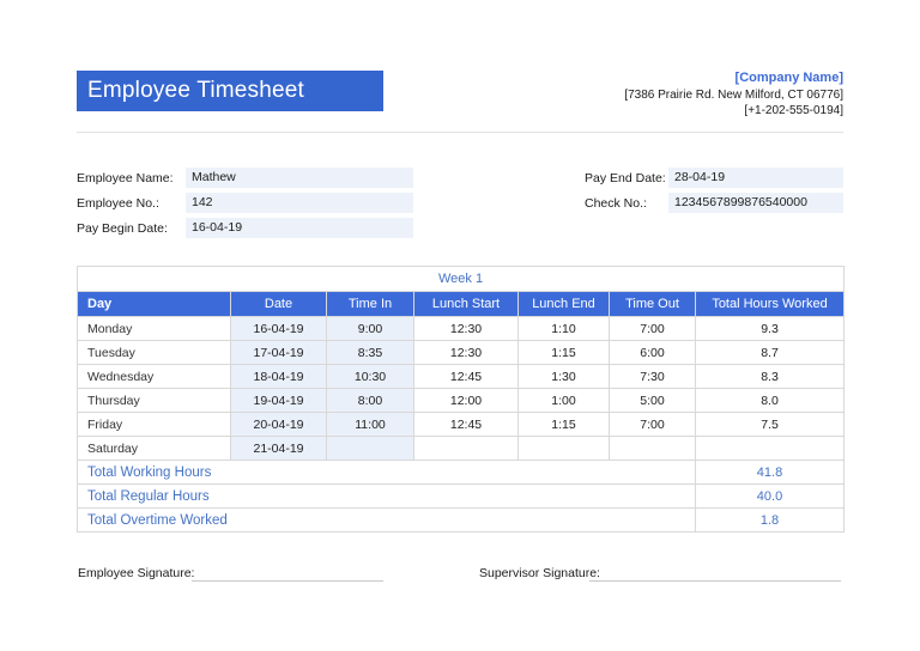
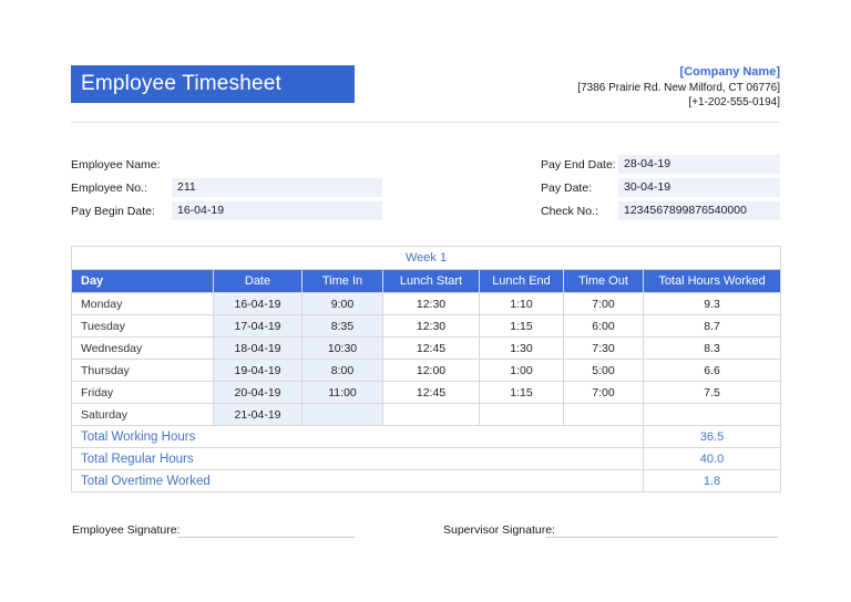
  Employee Timesheet
  [Company Name]
  [7386 Prairie Rd. New Milford, CT 06776]
  [+1-202-555-0194]
  Employee Name:
- Mathew
  Employee No.:
- 142
+ 211
  Pay Begin Date:
  16-04-19
  Pay End Date:
  28-04-19
+ Pay Date:
+ 30-04-19
  Check No.:
  1234567899876540000
  Week 1
  Day	Date	Time In	Lunch Start	Lunch End	Time Out	Total Hours Worked
  Monday	16-04-19	9:00	12:30	1:10	7:00	9.3
  Tuesday	17-04-19	8:35	12:30	1:15	6:00	8.7
  Wednesday	18-04-19	10:30	12:45	1:30	7:30	8.3
- Thursday	19-04-19	8:00	12:00	1:00	5:00	8.0
+ Thursday	19-04-19	8:00	12:00	1:00	5:00	6.6
  Friday	20-04-19	11:00	12:45	1:15	7:00	7.5
  Saturday	21-04-19
- Total Working Hours	41.8
+ Total Working Hours	36.5
  Total Regular Hours	40.0
  Total Overtime Worked	1.8
  Employee Signature:
  Supervisor Signature:
